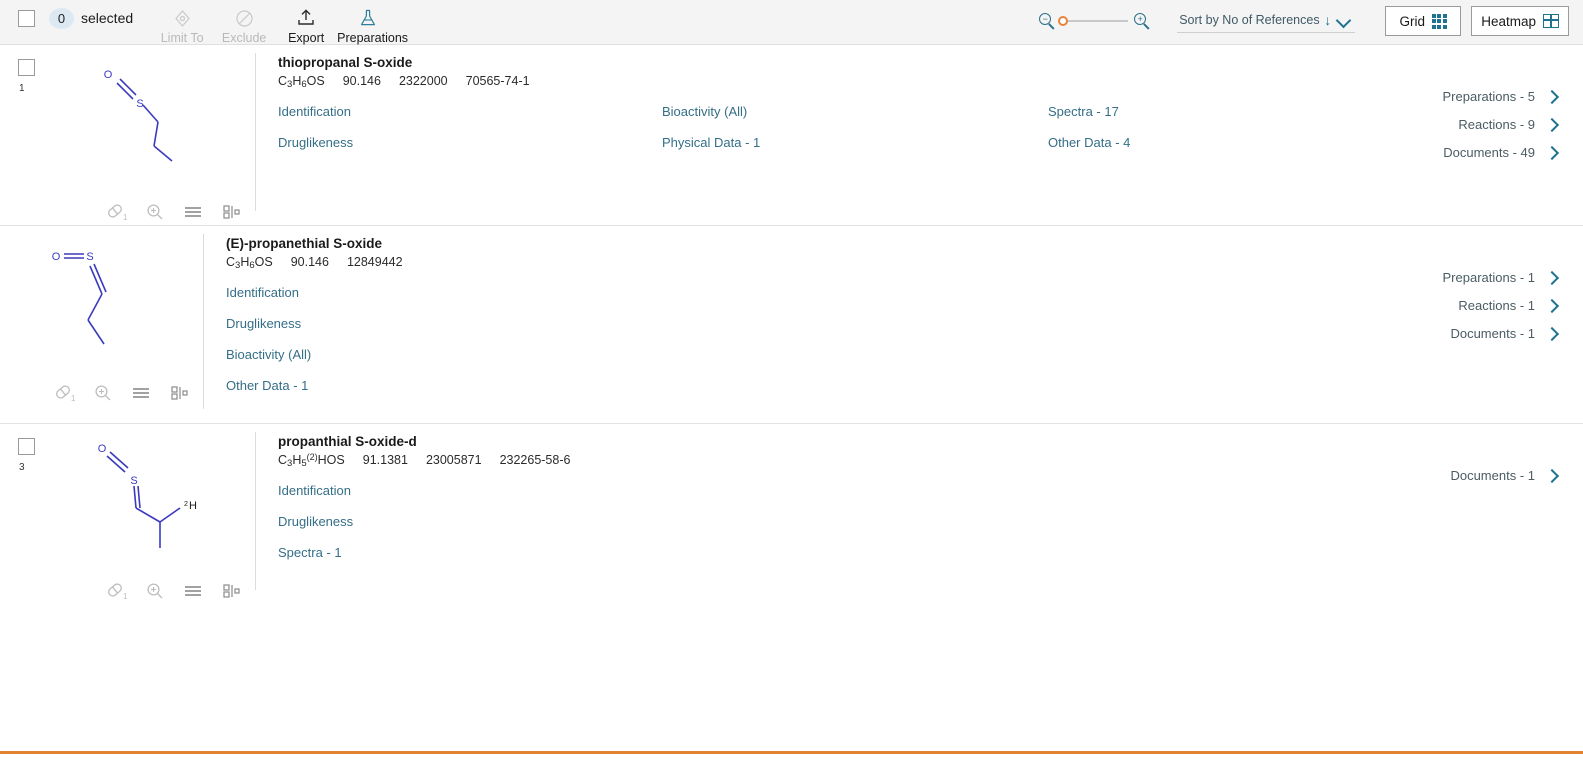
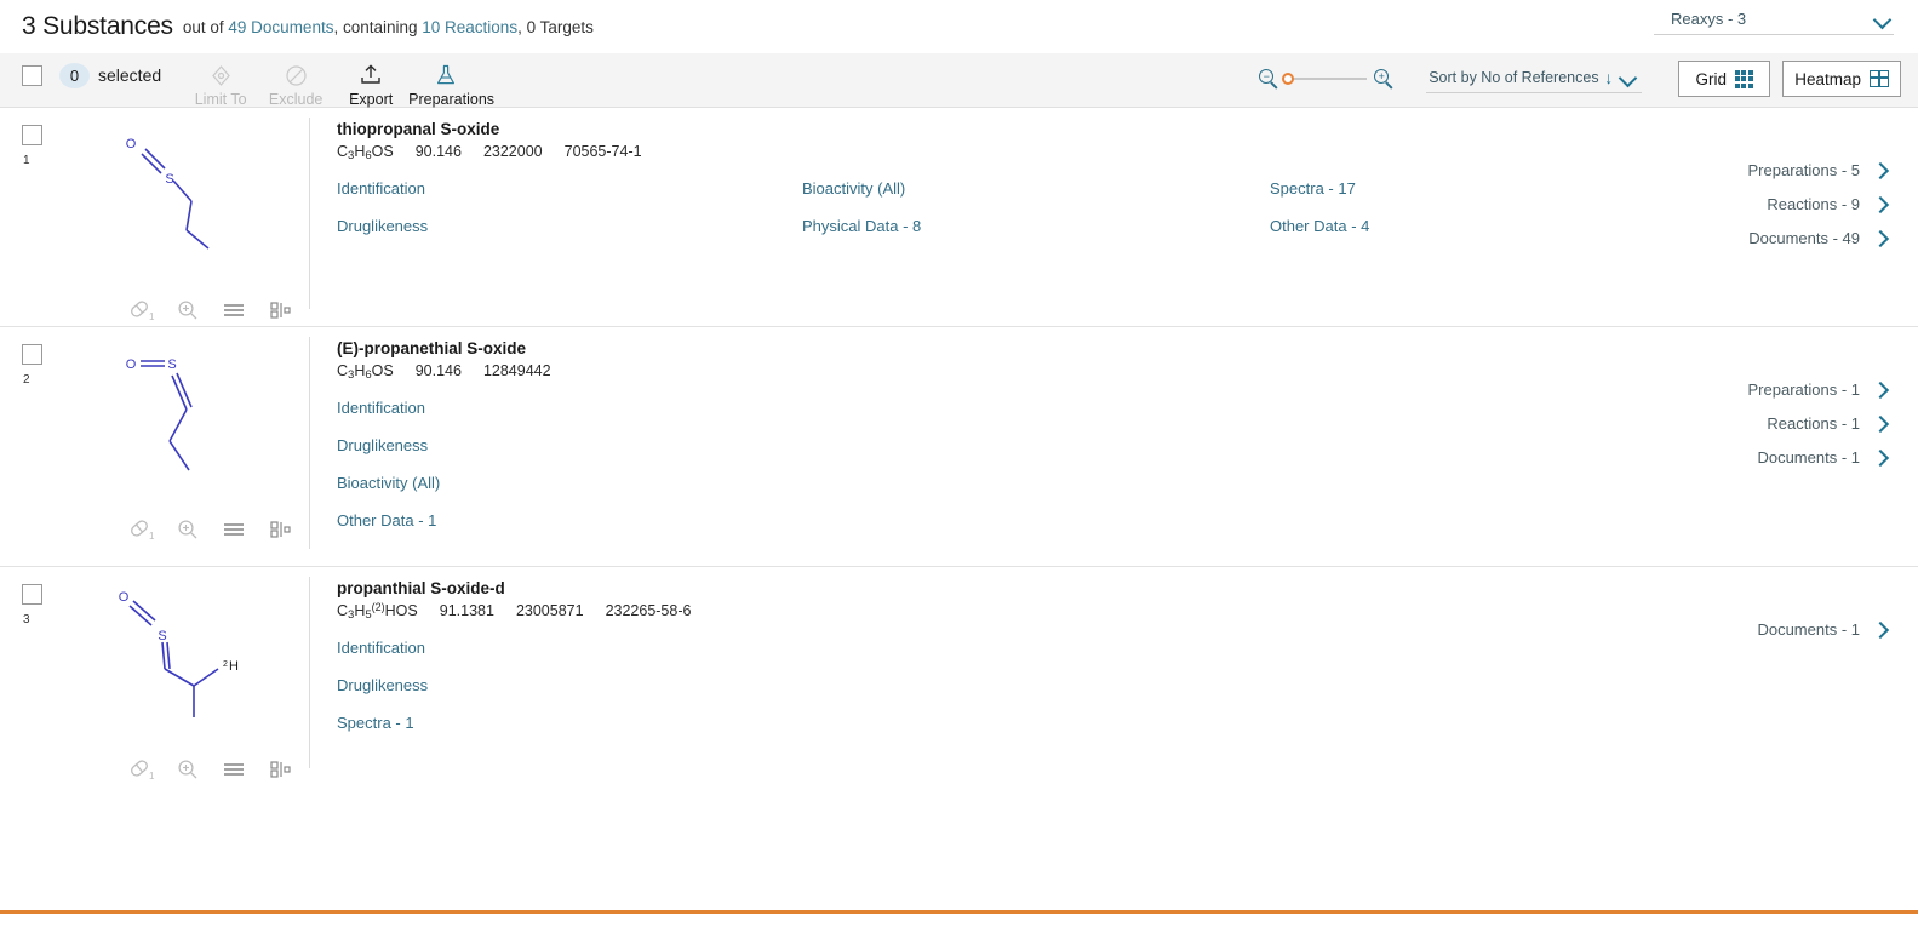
+ 3 Substances
+ out of 49 Documents, containing 10 Reactions, 0 Targets
+ Reaxys - 3
  0
  selected
  Limit To
  Exclude
  Export
  Preparations
  −
  +
  Sort by No of References
  ↓
  Grid
  Heatmap
  1
  O
  S
  1
  thiopropanal S-oxide
  C3H6OS
  90.146
  2322000
  70565-74-1
  Identification
  Druglikeness
  Bioactivity (All)
- Physical Data - 1
+ Physical Data - 8
  Spectra - 17
  Other Data - 4
  Preparations - 5
  Reactions - 9
  Documents - 49
+ 2
  O
  S
  1
  (E)-propanethial S-oxide
  C3H6OS
  90.146
  12849442
  Identification
  Druglikeness
  Bioactivity (All)
  Other Data - 1
  Preparations - 1
  Reactions - 1
  Documents - 1
  3
  O
  S
  H
  1
  propanthial S-oxide-d
  C3H5(2)HOS
  91.1381
  23005871
  232265-58-6
  Identification
  Druglikeness
  Spectra - 1
  Documents - 1
